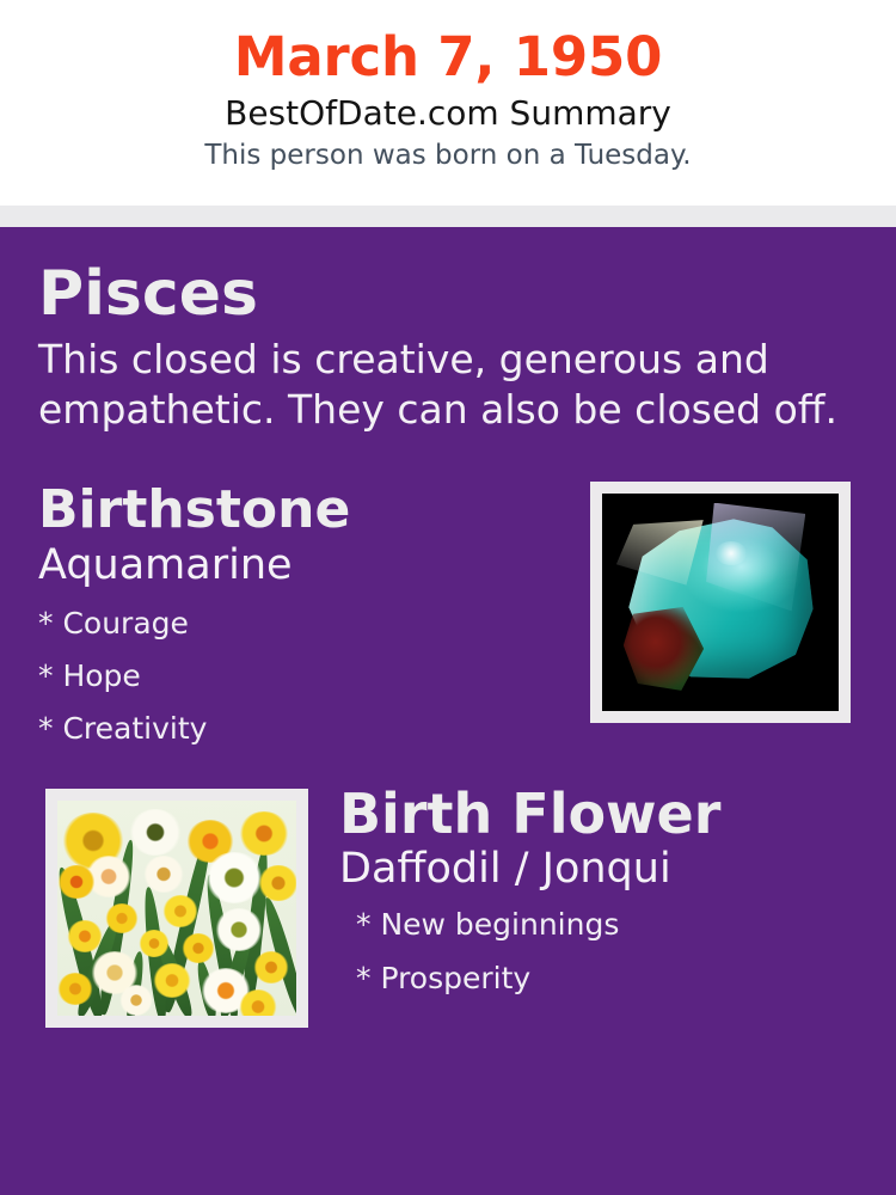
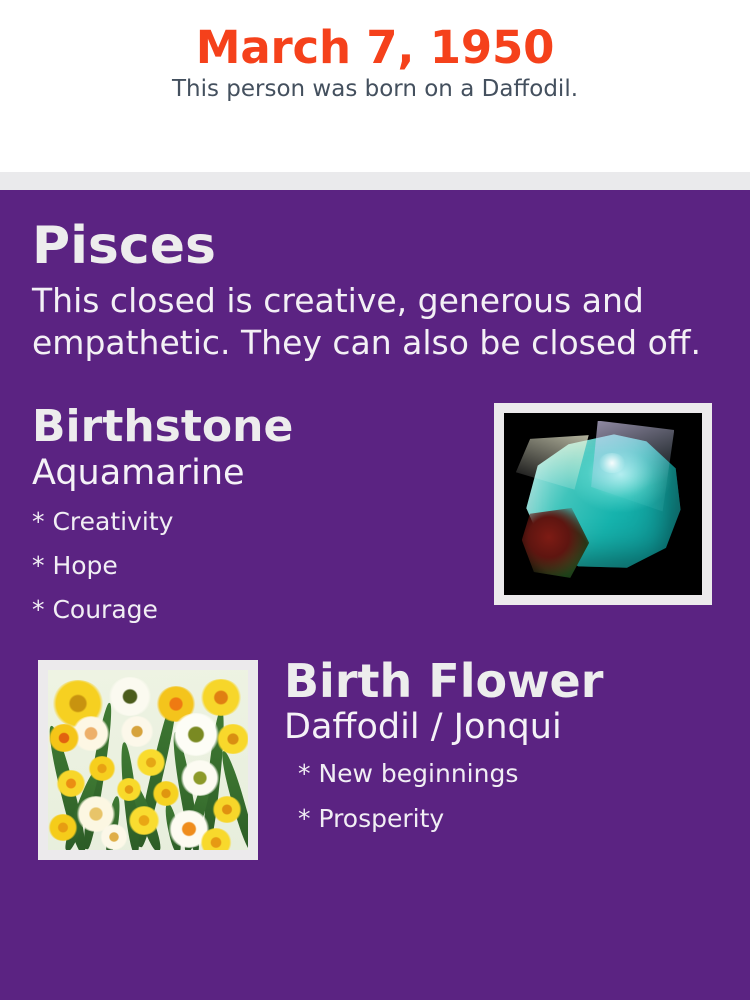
  March 7, 1950
- BestOfDate.com Summary
- This person was born on a Tuesday.
+ This person was born on a Daffodil.
  Pisces
  This closed is creative, generous and empathetic. They can also be closed off.
  Birthstone
  Aquamarine
- * Courage
+ * Creativity
  * Hope
- * Creativity
+ * Courage
  Birth Flower
  Daffodil / Jonqui
  * New beginnings
  * Prosperity
